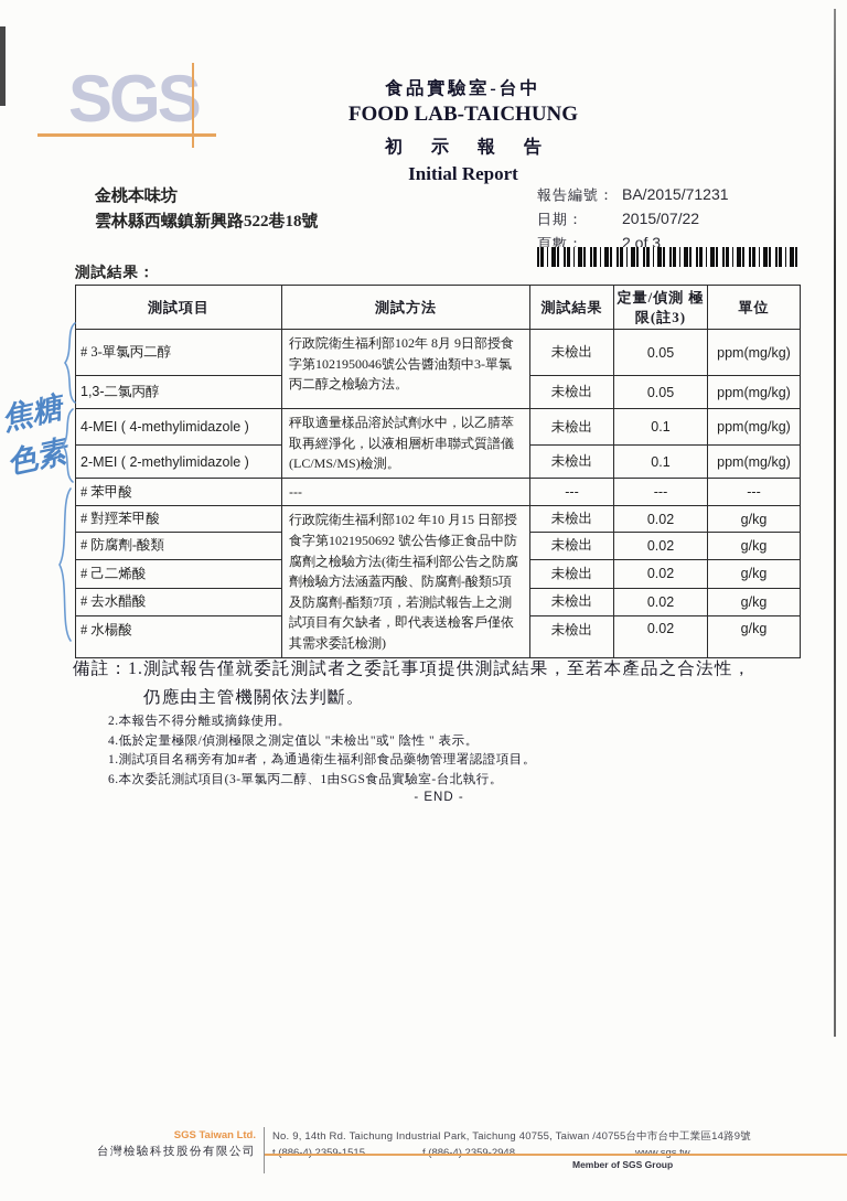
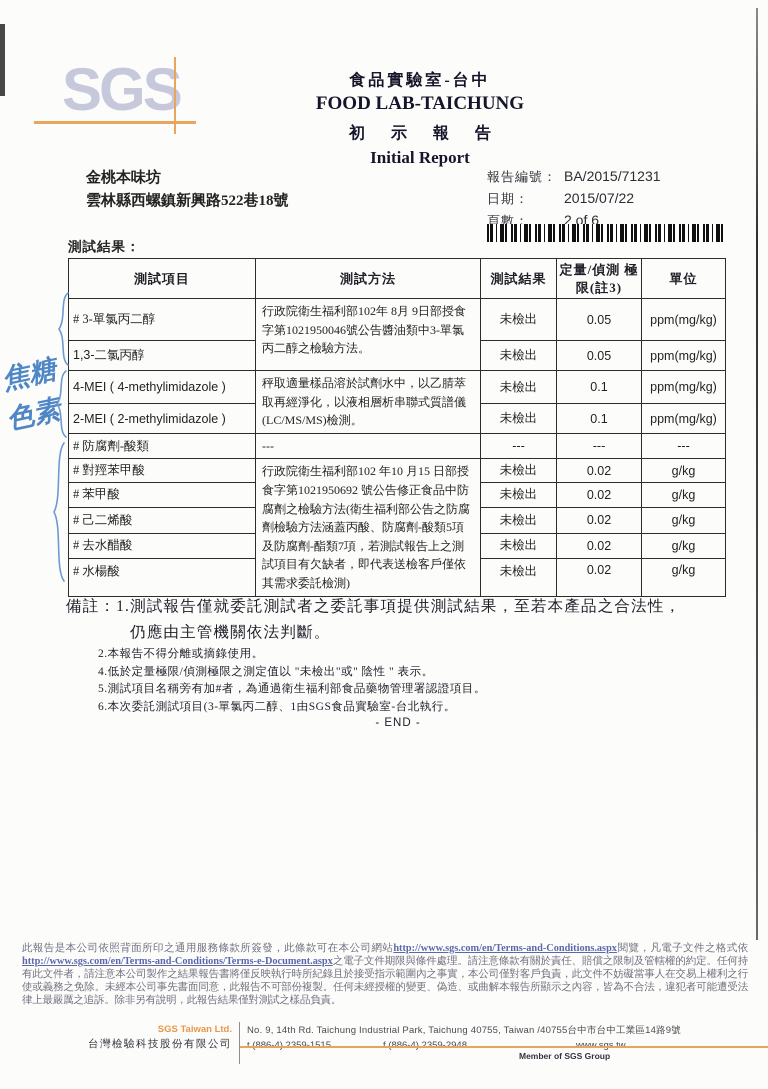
  SGS
  食品實驗室-台中
  FOOD LAB-TAICHUNG
  初 示 報 告
  Initial Report
  金桃本味坊
  雲林縣西螺鎮新興路522巷18號
  報告編號：
  BA/2015/71231
  日期：
  2015/07/22
  頁數：
- 2 of 3
+ 2 of 6
  測試結果：
  測試項目	測試方法	測試結果	定量/偵測 極限(註3)	單位
  # 3-單氯丙二醇	行政院衛生福利部102年 8月 9日部授食字第1021950046號公告醬油類中3-單氯丙二醇之檢驗方法。	未檢出	0.05	ppm(mg/kg)
  1,3-二氯丙醇	未檢出	0.05	ppm(mg/kg)
  4-MEI ( 4-methylimidazole )	秤取適量樣品溶於試劑水中，以乙腈萃取再經淨化，以液相層析串聯式質譜儀(LC/MS/MS)檢測。	未檢出	0.1	ppm(mg/kg)
  2-MEI ( 2-methylimidazole )	未檢出	0.1	ppm(mg/kg)
- # 苯甲酸	---	---	---	---
+ # 防腐劑-酸類	---	---	---	---
  # 對羥苯甲酸	行政院衛生福利部102 年10 月15 日部授食字第1021950692 號公告修正食品中防腐劑之檢驗方法(衛生福利部公告之防腐劑檢驗方法涵蓋丙酸、防腐劑-酸類5項及防腐劑-酯類7項，若測試報告上之測試項目有欠缺者，即代表送檢客戶僅依其需求委託檢測)	未檢出	0.02	g/kg
- # 防腐劑-酸類	未檢出	0.02	g/kg
+ # 苯甲酸	未檢出	0.02	g/kg
  # 己二烯酸	未檢出	0.02	g/kg
  # 去水醋酸	未檢出	0.02	g/kg
  # 水楊酸	未檢出	0.02	g/kg
  備註：1.測試報告僅就委託測試者之委託事項提供測試結果，至若本產品之合法性，
  仍應由主管機關依法判斷。
  2.本報告不得分離或摘錄使用。
  4.低於定量極限/偵測極限之測定值以 "未檢出"或" 陰性 " 表示。
- 1.測試項目名稱旁有加#者，為通過衛生福利部食品藥物管理署認證項目。
+ 5.測試項目名稱旁有加#者，為通過衛生福利部食品藥物管理署認證項目。
  6.本次委託測試項目(3-單氯丙二醇、1由SGS食品實驗室-台北執行。
  - END -
+ 此報告是本公司依照背面所印之通用服務條款所簽發，此條款可在本公司網站http://www.sgs.com/en/Terms-and-Conditions.aspx閱覽，凡電子文件之格式依http://www.sgs.com/en/Terms-and-Conditions/Terms-e-Document.aspx之電子文件期限與條件處理。請注意條款有關於責任、賠償之限制及管轄權的約定。任何持有此文件者，請注意本公司製作之結果報告書將僅反映執行時所紀錄且於接受指示範圍內之事實，本公司僅對客戶負責，此文件不妨礙當事人在交易上權利之行使或義務之免除。未經本公司事先書面同意，此報告不可部份複製。任何未經授權的變更、偽造、或曲解本報告所顯示之內容，皆為不合法，違犯者可能遭受法律上最嚴厲之追訴。除非另有說明，此報告結果僅對測試之樣品負責。
  SGS Taiwan Ltd.
  台灣檢驗科技股份有限公司
  No. 9, 14th Rd. Taichung Industrial Park, Taichung 40755, Taiwan /40755台中市台中工業區14路9號
  Member of SGS Group
